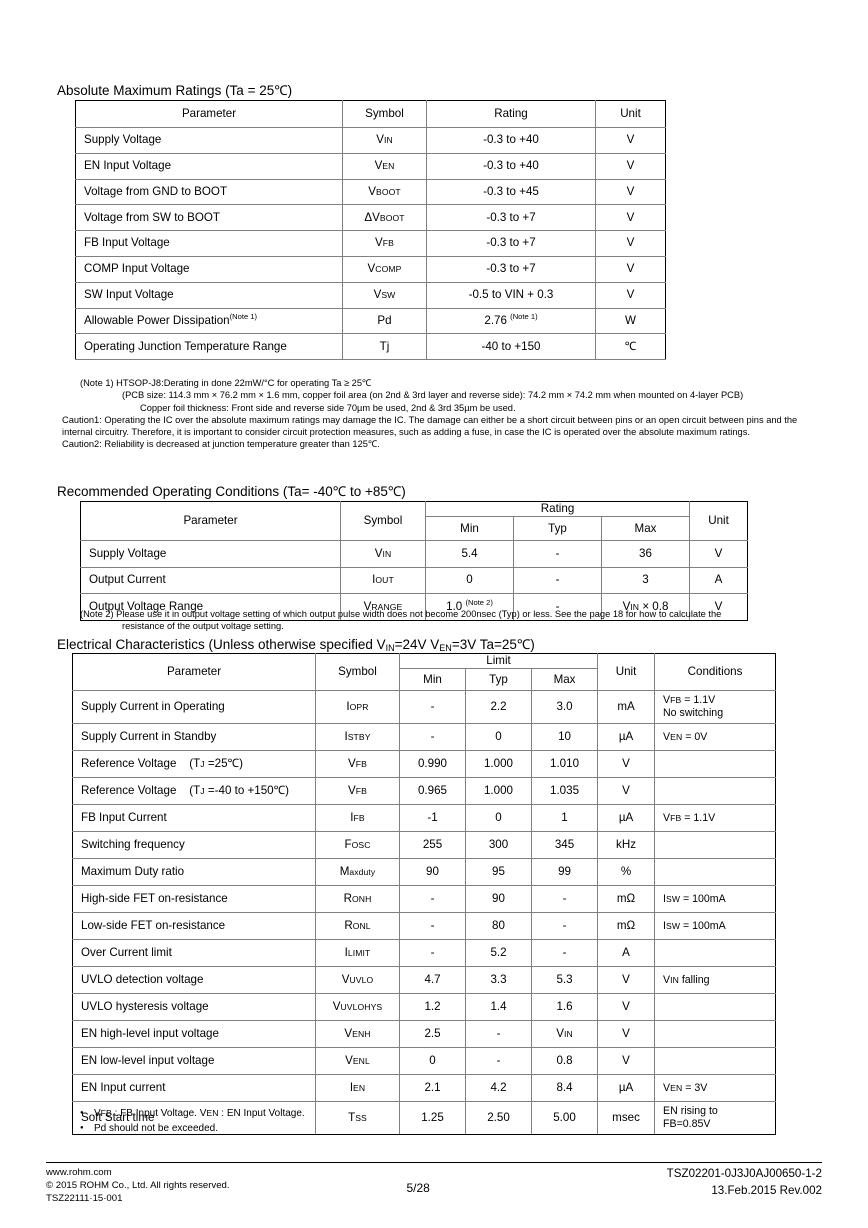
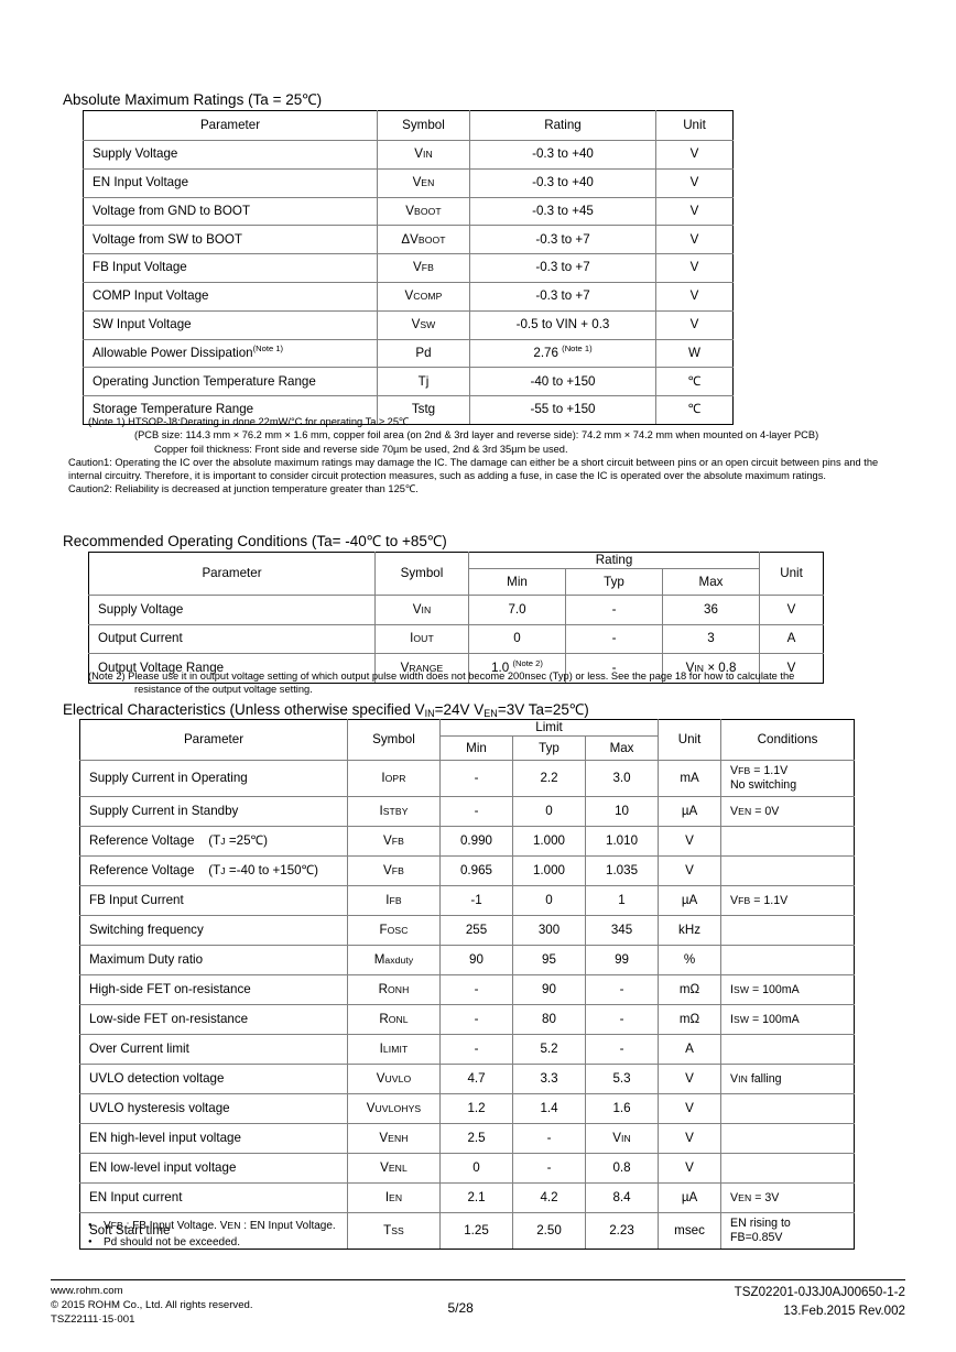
  Absolute Maximum Ratings (Ta = 25℃)
  Parameter	Symbol	Rating	Unit
  Supply Voltage	VIN	-0.3 to +40	V
  EN Input Voltage	VEN	-0.3 to +40	V
  Voltage from GND to BOOT	VBOOT	-0.3 to +45	V
  Voltage from SW to BOOT	ΔVBOOT	-0.3 to +7	V
  FB Input Voltage	VFB	-0.3 to +7	V
  COMP Input Voltage	VCOMP	-0.3 to +7	V
  SW Input Voltage	VSW	-0.5 to VIN + 0.3	V
  Allowable Power Dissipation(Note 1)	Pd	2.76 (Note 1)	W
  Operating Junction Temperature Range	Tj	-40 to +150	℃
+ Storage Temperature Range	Tstg	-55 to +150	℃
  (Note 1) HTSOP-J8:Derating in done 22mW/°C for operating Ta ≥ 25℃
  (PCB size: 114.3 mm × 76.2 mm × 1.6 mm, copper foil area (on 2nd & 3rd layer and reverse side): 74.2 mm × 74.2 mm when mounted on 4-layer PCB)
  Copper foil thickness: Front side and reverse side 70µm be used, 2nd & 3rd 35µm be used.
  Caution1: Operating the IC over the absolute maximum ratings may damage the IC. The damage can either be a short circuit between pins or an open circuit between pins and the internal circuitry. Therefore, it is important to consider circuit protection measures, such as adding a fuse, in case the IC is operated over the absolute maximum ratings.
  Caution2: Reliability is decreased at junction temperature greater than 125℃.
  Recommended Operating Conditions (Ta= -40℃ to +85℃)
  Parameter	Symbol	Rating	Unit
  Min	Typ	Max
- Supply Voltage	VIN	5.4	-	36	V
+ Supply Voltage	VIN	7.0	-	36	V
  Output Current	IOUT	0	-	3	A
  Output Voltage Range	VRANGE	1.0 (Note 2)	-	VIN × 0.8	V
  (Note 2) Please use it in output voltage setting of which output pulse width does not become 200nsec (Typ) or less. See the page 18 for how to calculate the
  resistance of the output voltage setting.
  Electrical Characteristics (Unless otherwise specified VIN=24V VEN=3V Ta=25℃)
  Parameter	Symbol	Limit	Unit	Conditions
  Min	Typ	Max
  Supply Current in Operating	IOPR	-	2.2	3.0	mA	VFB = 1.1VNo switching
  Supply Current in Standby	ISTBY	-	0	10	µA	VEN = 0V
  Reference Voltage (TJ =25℃)	VFB	0.990	1.000	1.010	V
  Reference Voltage (TJ =-40 to +150℃)	VFB	0.965	1.000	1.035	V
  FB Input Current	IFB	-1	0	1	µA	VFB = 1.1V
  Switching frequency	FOSC	255	300	345	kHz
  Maximum Duty ratio	Maxduty	90	95	99	%
  High-side FET on-resistance	RONH	-	90	-	mΩ	ISW = 100mA
  Low-side FET on-resistance	RONL	-	80	-	mΩ	ISW = 100mA
  Over Current limit	ILIMIT	-	5.2	-	A
  UVLO detection voltage	VUVLO	4.7	3.3	5.3	V	VIN falling
  UVLO hysteresis voltage	VUVLOHYS	1.2	1.4	1.6	V
  EN high-level input voltage	VENH	2.5	-	VIN	V
  EN low-level input voltage	VENL	0	-	0.8	V
  EN Input current	IEN	2.1	4.2	8.4	µA	VEN = 3V
- Soft Start time	TSS	1.25	2.50	5.00	msec	EN rising toFB=0.85V
+ Soft Start time	TSS	1.25	2.50	2.23	msec	EN rising toFB=0.85V
  VFB : FB Input Voltage. VEN : EN Input Voltage.
  Pd should not be exceeded.
  www.rohm.com
  © 2015 ROHM Co., Ltd. All rights reserved.
  TSZ22111·15·001
  5/28
  TSZ02201-0J3J0AJ00650-1-2
  13.Feb.2015 Rev.002
